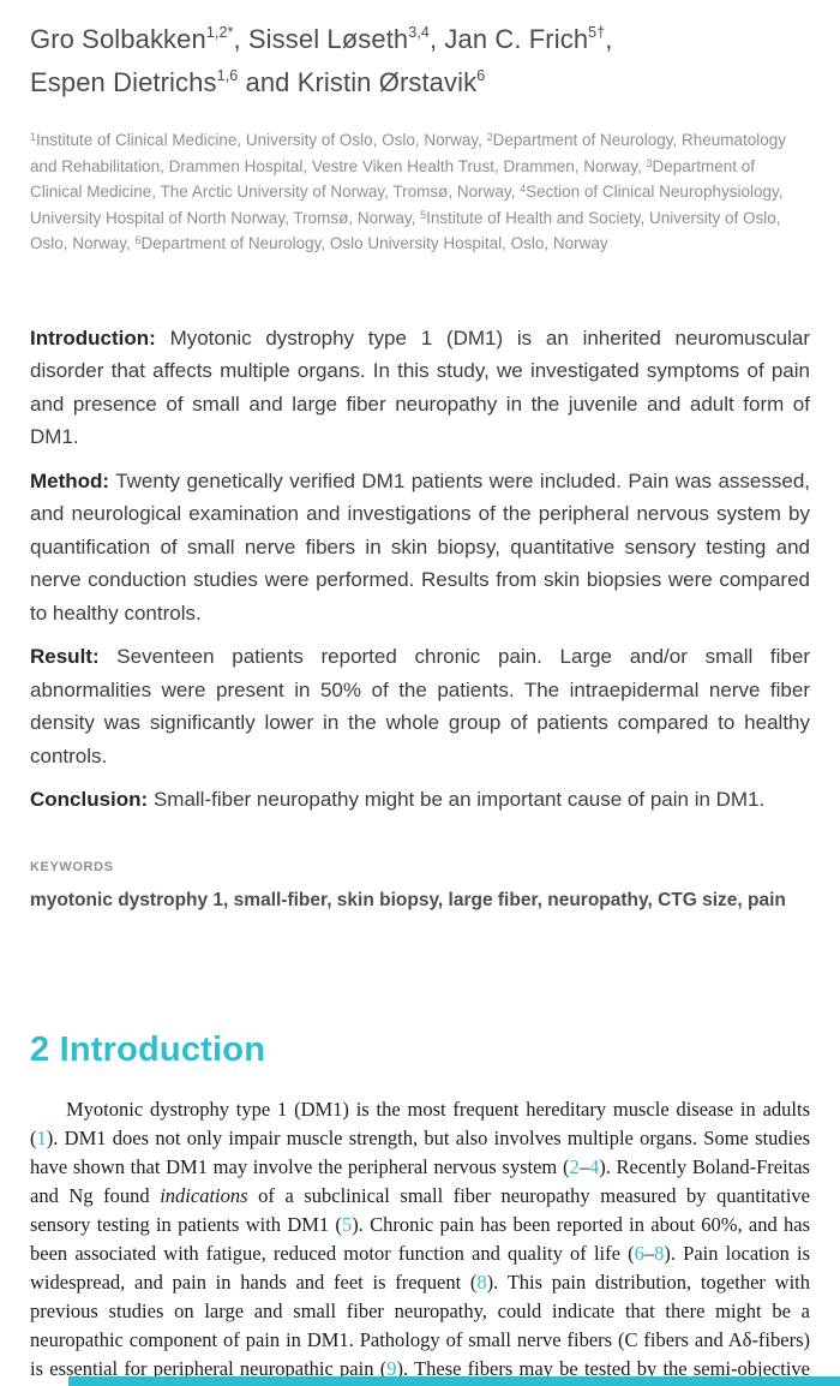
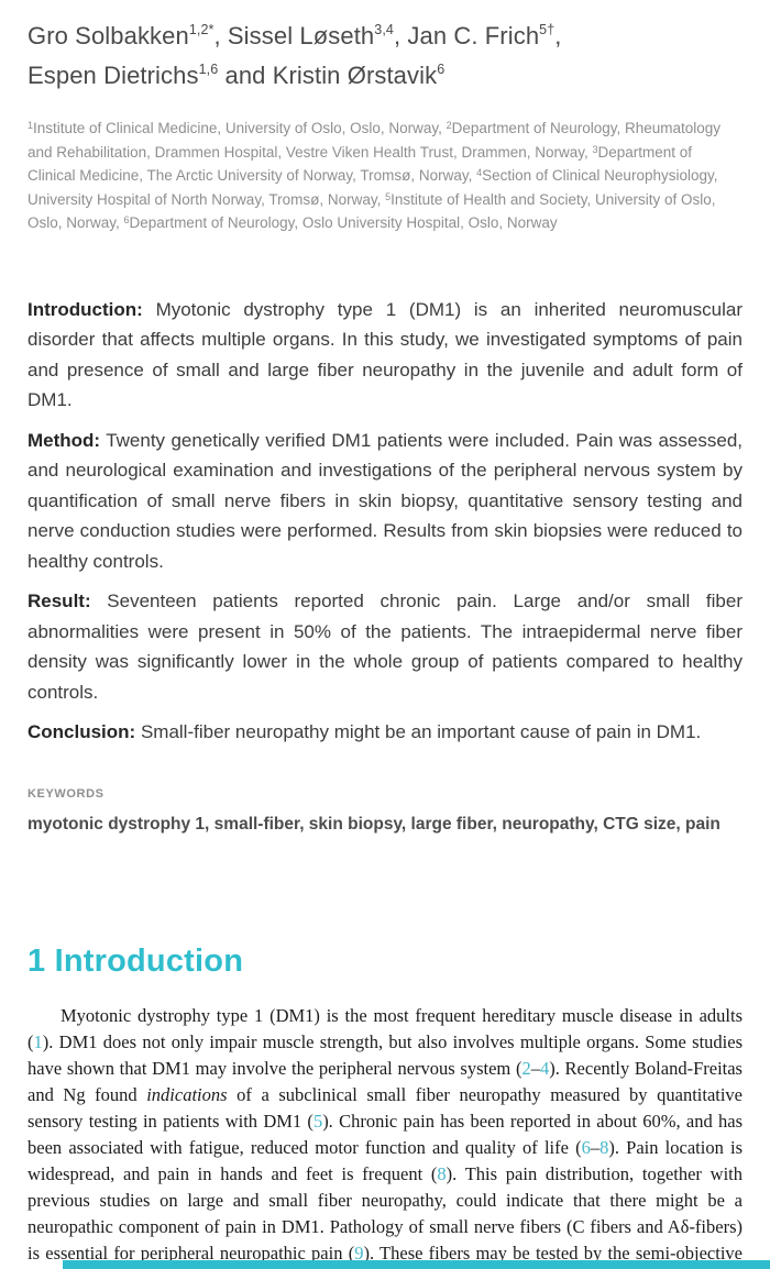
  Gro Solbakken1,2*, Sissel Løseth3,4, Jan C. Frich5†,
  Espen Dietrichs1,6 and Kristin Ørstavik6
  1Institute of Clinical Medicine, University of Oslo, Oslo, Norway, 2Department of Neurology, Rheumatology and Rehabilitation, Drammen Hospital, Vestre Viken Health Trust, Drammen, Norway, 3Department of Clinical Medicine, The Arctic University of Norway, Tromsø, Norway, 4Section of Clinical Neurophysiology, University Hospital of North Norway, Tromsø, Norway, 5Institute of Health and Society, University of Oslo, Oslo, Norway, 6Department of Neurology, Oslo University Hospital, Oslo, Norway
  Introduction: Myotonic dystrophy type 1 (DM1) is an inherited neuromuscular disorder that affects multiple organs. In this study, we investigated symptoms of pain and presence of small and large fiber neuropathy in the juvenile and adult form of DM1.
- Method: Twenty genetically verified DM1 patients were included. Pain was assessed, and neurological examination and investigations of the peripheral nervous system by quantification of small nerve fibers in skin biopsy, quantitative sensory testing and nerve conduction studies were performed. Results from skin biopsies were compared to healthy controls.
+ Method: Twenty genetically verified DM1 patients were included. Pain was assessed, and neurological examination and investigations of the peripheral nervous system by quantification of small nerve fibers in skin biopsy, quantitative sensory testing and nerve conduction studies were performed. Results from skin biopsies were reduced to healthy controls.
  Result: Seventeen patients reported chronic pain. Large and/or small fiber abnormalities were present in 50% of the patients. The intraepidermal nerve fiber density was significantly lower in the whole group of patients compared to healthy controls.
  Conclusion: Small-fiber neuropathy might be an important cause of pain in DM1.
  KEYWORDS
  myotonic dystrophy 1, small-fiber, skin biopsy, large fiber, neuropathy, CTG size, pain
- 2 Introduction
+ 1 Introduction
  Myotonic dystrophy type 1 (DM1) is the most frequent hereditary muscle disease in adults (1). DM1 does not only impair muscle strength, but also involves multiple organs. Some studies have shown that DM1 may involve the peripheral nervous system (2–4). Recently Boland-Freitas and Ng found indications of a subclinical small fiber neuropathy measured by quantitative sensory testing in patients with DM1 (5). Chronic pain has been reported in about 60%, and has been associated with fatigue, reduced motor function and quality of life (6–8). Pain location is widespread, and pain in hands and feet is frequent (8). This pain distribution, together with previous studies on large and small fiber neuropathy, could indicate that there might be a neuropathic component of pain in DM1. Pathology of small nerve fibers (C fibers and Aδ-fibers) is essential for peripheral neuropathic pain (9). These fibers may be tested by the semi-objective
